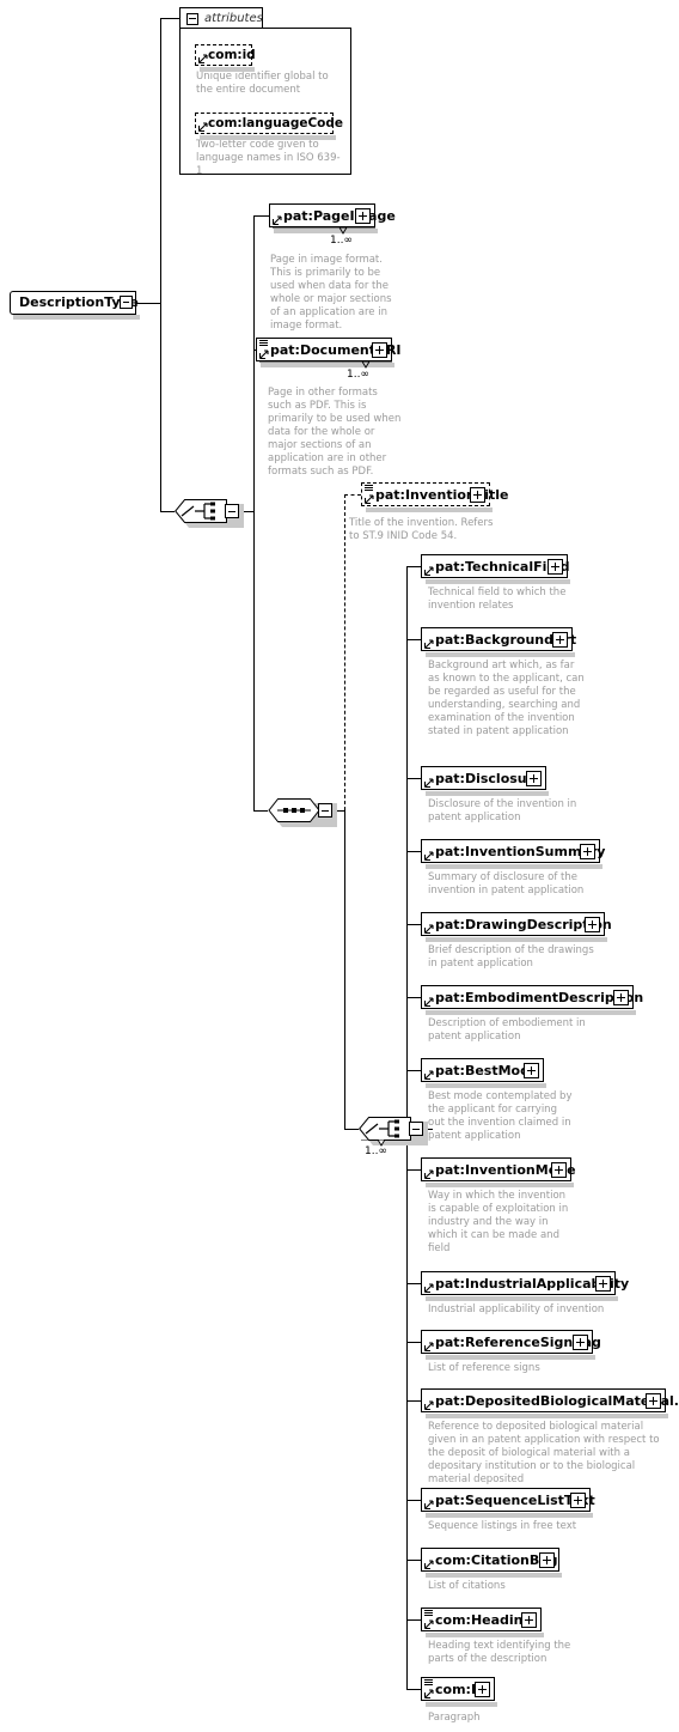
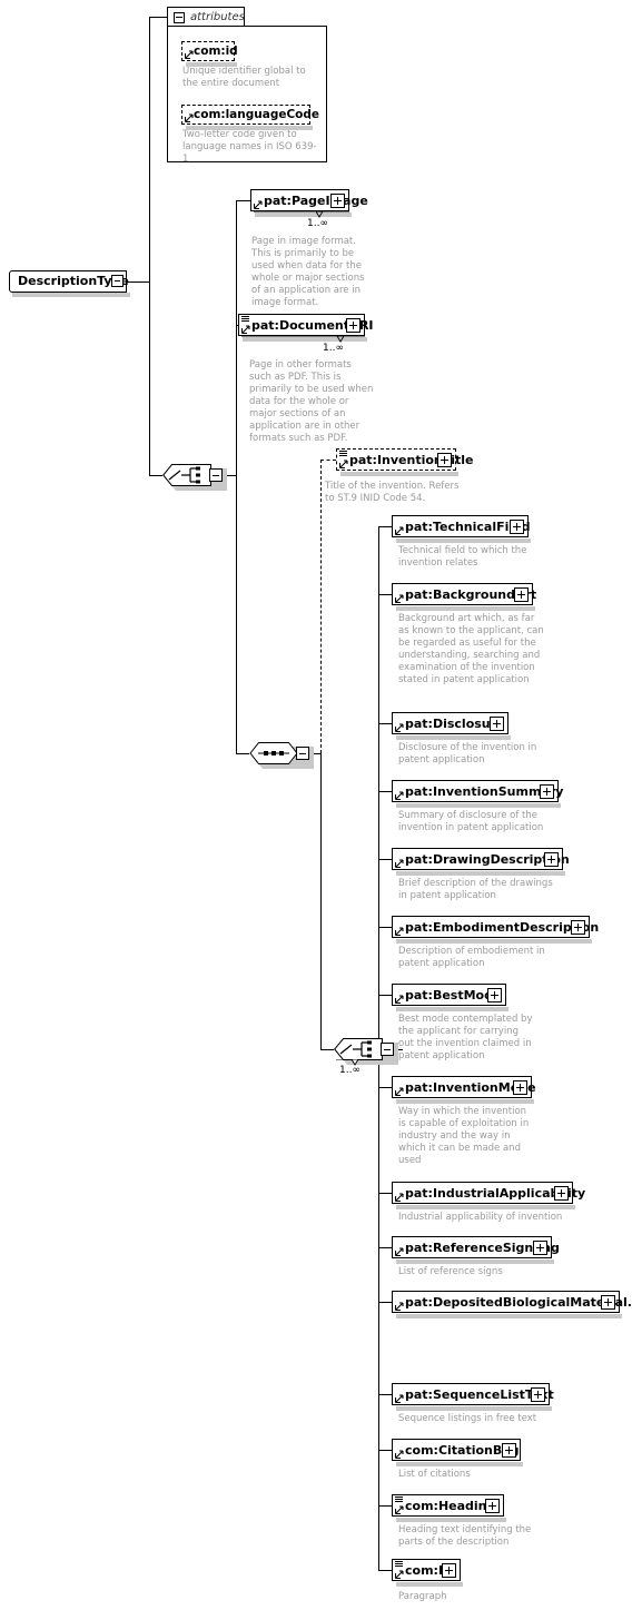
  attributes
  com:id
  Unique identifier global to the entire document
  com:languageCode
  Two-letter code given to language names in ISO 639-1
  DescriptionTye
  1..∞
  pat:PageIage
  1..∞
  Page in image format. This is primarily to be used when data for the whole or major sections of an application are in image format.
  pat:DocumenRI
  1..∞
  Page in other formats such as PDF. This is primarily to be used when data for the whole or major sections of an application are in other formats such as PDF.
  pat:Inventioitle
  Title of the invention. Refers to ST.9 INID Code 54.
  pat:TechnicalFid
  Technical field to which the invention relates
  pat:Backgroundt
  Background art which, as far as known to the applicant, can be regarded as useful for the understanding, searching and examination of the invention stated in patent application
  pat:Disclosu
  Disclosure of the invention in patent application
  pat:InventionSummy
  Summary of disclosure of the invention in patent application
  pat:DrawingDescripn
  Brief description of the drawings in patent application
  pat:EmbodimentDescripon
  Description of embodiement in patent application
  pat:BestMo
  Best mode contemplated by the applicant for carrying out the invention claimed in patent application
  pat:InventionMe
- Way in which the invention is capable of exploitation in industry and the way in which it can be made and field
+ Way in which the invention is capable of exploitation in industry and the way in which it can be made and used
  pat:IndustrialApplicaity
  Industrial applicability of invention
  pat:ReferenceSigng
  List of reference signs
  pat:DepositedBiologicalMatal.
- Reference to deposited biological material given in an patent application with respect to the deposit of biological material with a depositary institution or to the biological material deposited
  pat:SequenceListTt
  Sequence listings in free text
  com:CitationB
  List of citations
  com:Headin
  Heading text identifying the parts of the description
  com:
  Paragraph
